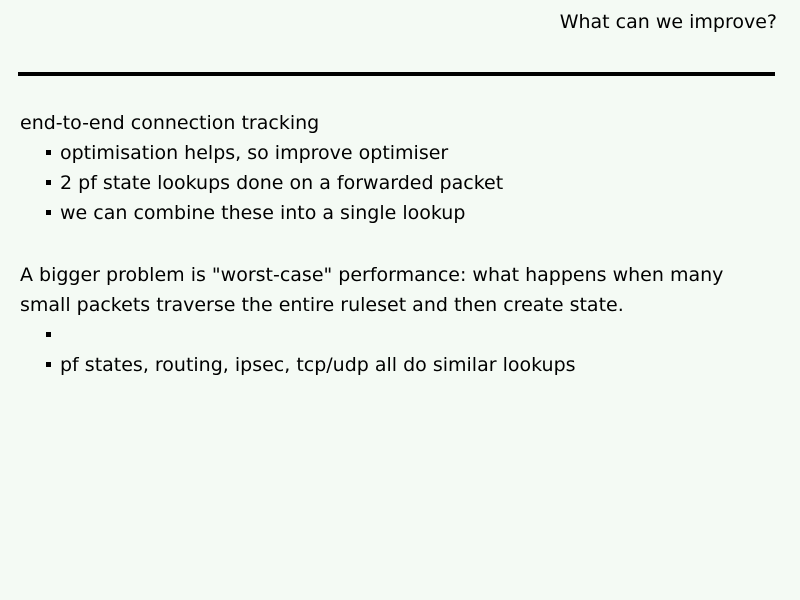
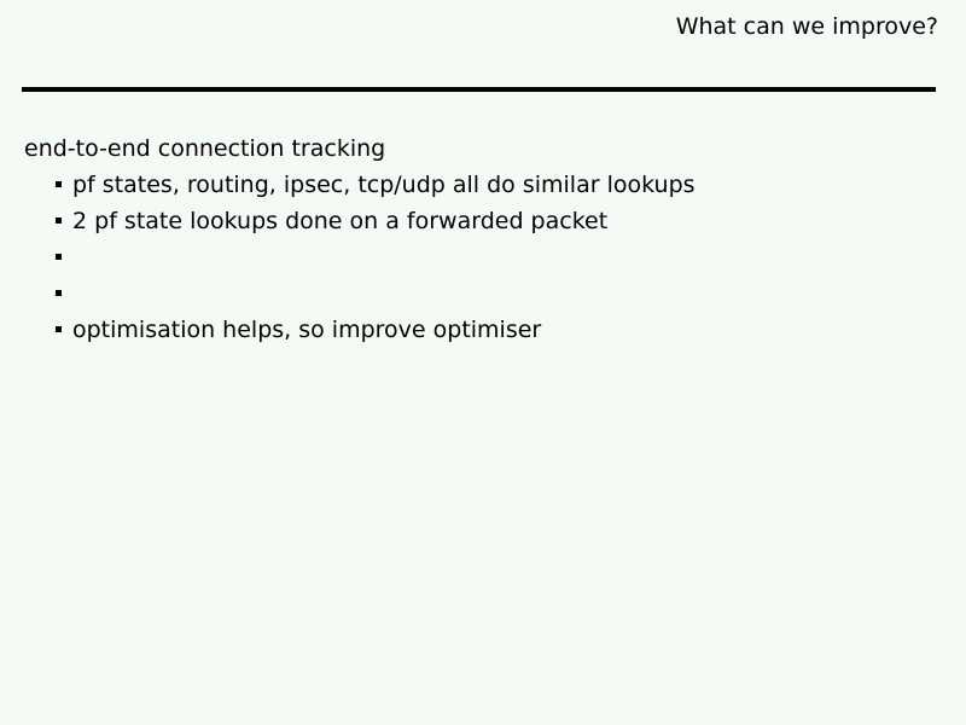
  What can we improve?
  end-to-end connection tracking
- optimisation helps, so improve optimiser
+ pf states, routing, ipsec, tcp/udp all do similar lookups
  2 pf state lookups done on a forwarded packet
- we can combine these into a single lookup
- A bigger problem is "worst-case" performance: what happens when many
- small packets traverse the entire ruleset and then create state.
- pf states, routing, ipsec, tcp/udp all do similar lookups
+ optimisation helps, so improve optimiser
